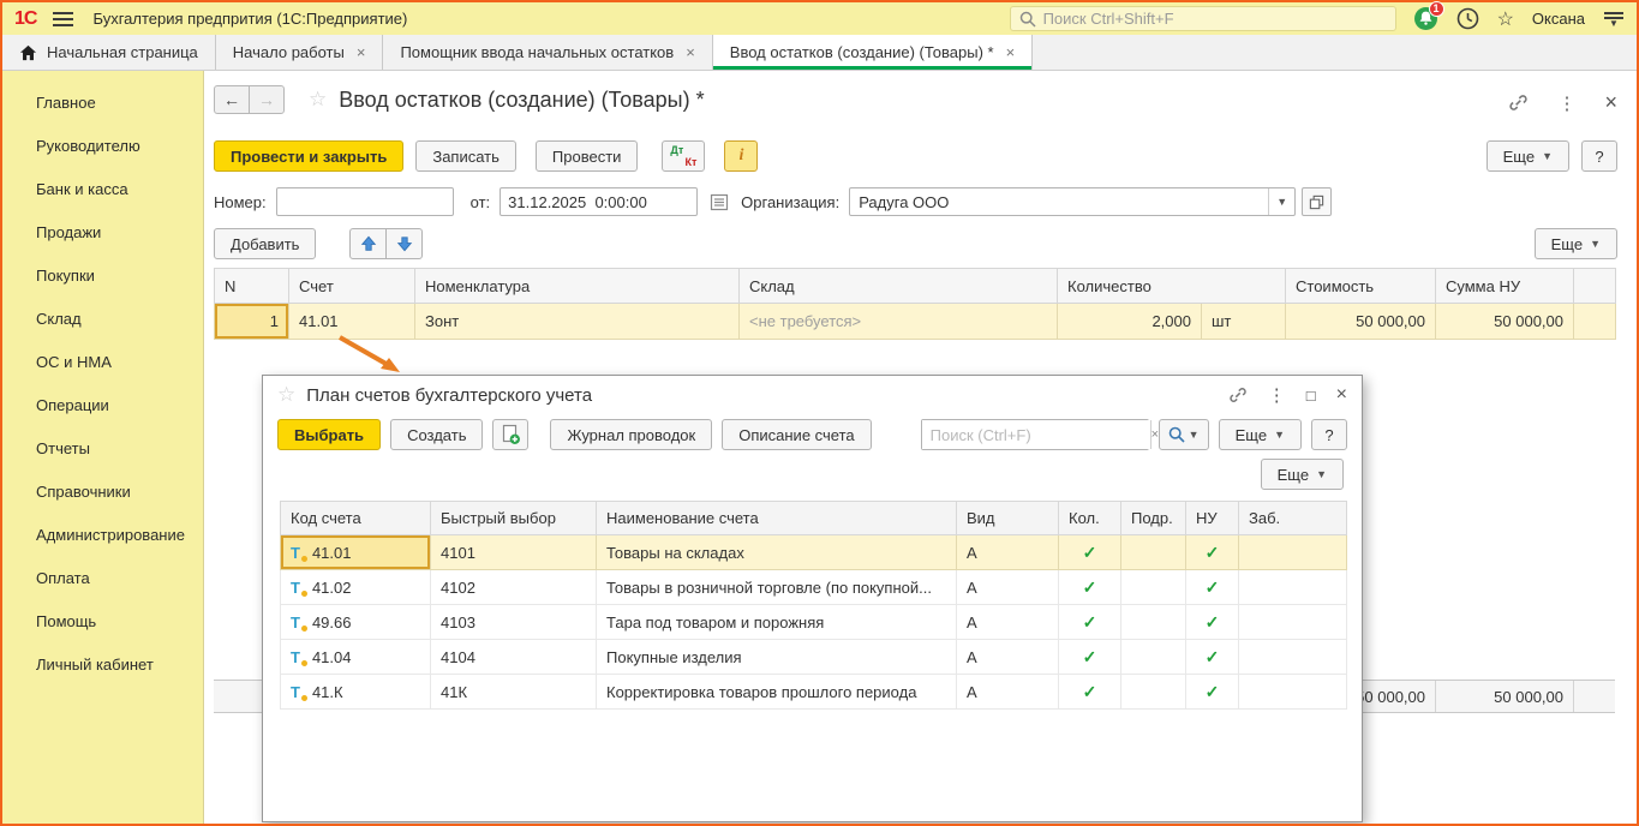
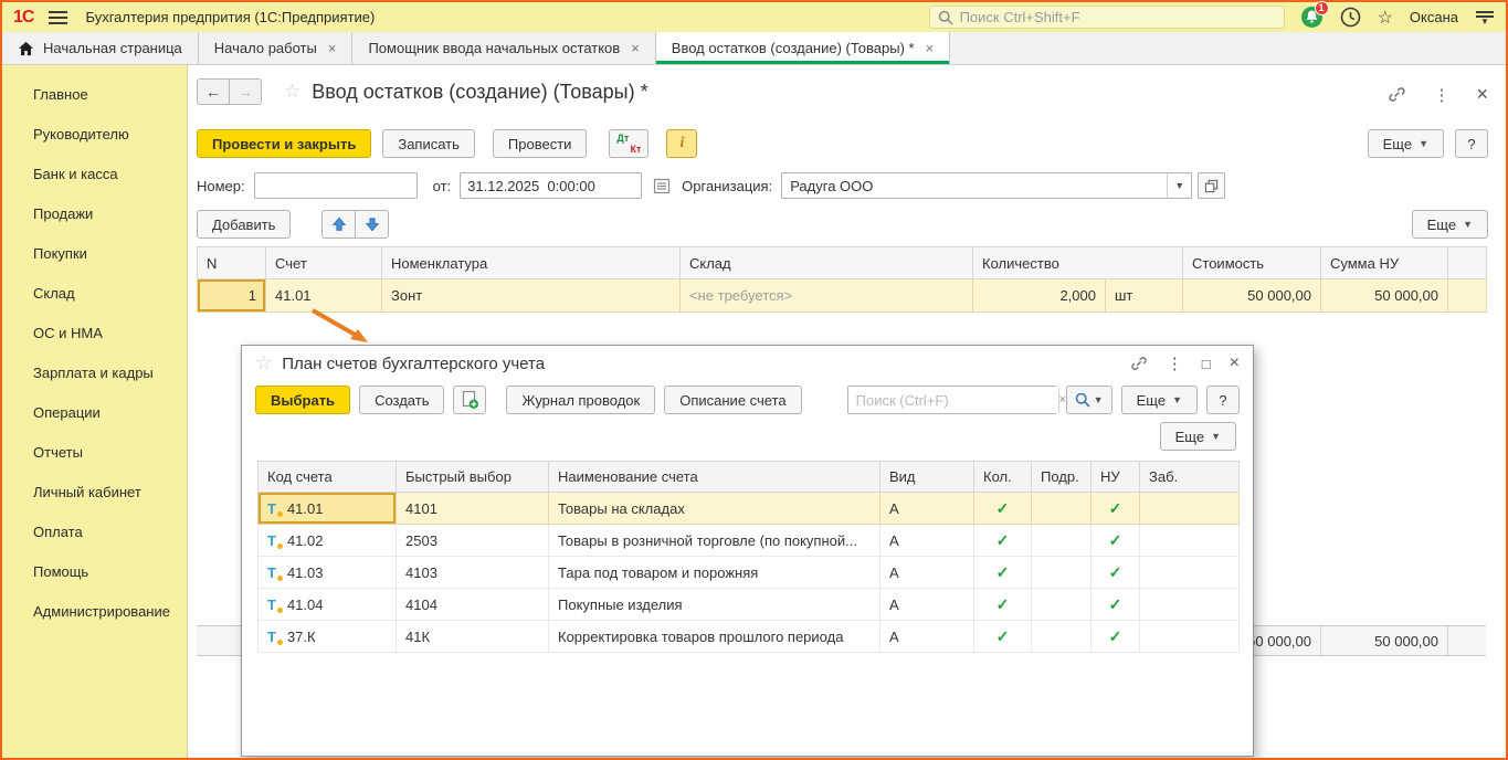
  1С
  Бухгалтерия предпрития (1С:Предприятие)
  Поиск Ctrl+Shift+F
  1
  ☆
  Оксана
  ▼
  Начальная страница
  Начало работы
  ×
  Помощник ввода начальных остатков
  ×
  Ввод остатков (создание) (Товары) *
  ×
  Главное
  Руководителю
  Банк и касса
  Продажи
  Покупки
  Склад
  ОС и НМА
+ Зарплата и кадры
  Операции
  Отчеты
- Справочники
- Администрирование
+ Личный кабинет
  Оплата
  Помощь
- Личный кабинет
+ Администрирование
  ←
  →
  ☆
  Ввод остатков (создание) (Товары) *
  ⋮
  ×
  Провести и закрыть
  Записать
  Провести
  Дт
  Кт
  i
  Еще
  ▼
  ?
  Номер:
  от:
  31.12.2025 0:00:00
  Организация:
  Радуга ООО
  ▼
  Добавить
  Еще
  ▼
  N	Счет	Номенклатура	Склад	Количество	Стоимость	Сумма НУ
  1	41.01	Зонт	<не требуется>	2,000	шт	50 000,00	50 000,00
  0 000,00
  50 000,00
  ☆
  План счетов бухгалтерского учета
  ⋮
  □
  ×
  Выбрать
  Создать
  Журнал проводок
  Описание счета
  Поиск (Ctrl+F)
  ×
  ▼
  Еще
  ▼
  ?
  Еще
  ▼
  Код счета	Быстрый выбор	Наименование счета	Вид	Кол.	Подр.	НУ	Заб.
  Т 41.01	4101	Товары на складах	А	✓		✓
- Т 41.02	4102	Товары в розничной торговле (по покупной...	А	✓		✓
+ Т 41.02	2503	Товары в розничной торговле (по покупной...	А	✓		✓
- Т 49.66	4103	Тара под товаром и порожняя	А	✓		✓
+ Т 41.03	4103	Тара под товаром и порожняя	А	✓		✓
  Т 41.04	4104	Покупные изделия	А	✓		✓
- Т 41.К	41К	Корректировка товаров прошлого периода	А	✓		✓
+ Т 37.К	41К	Корректировка товаров прошлого периода	А	✓		✓
